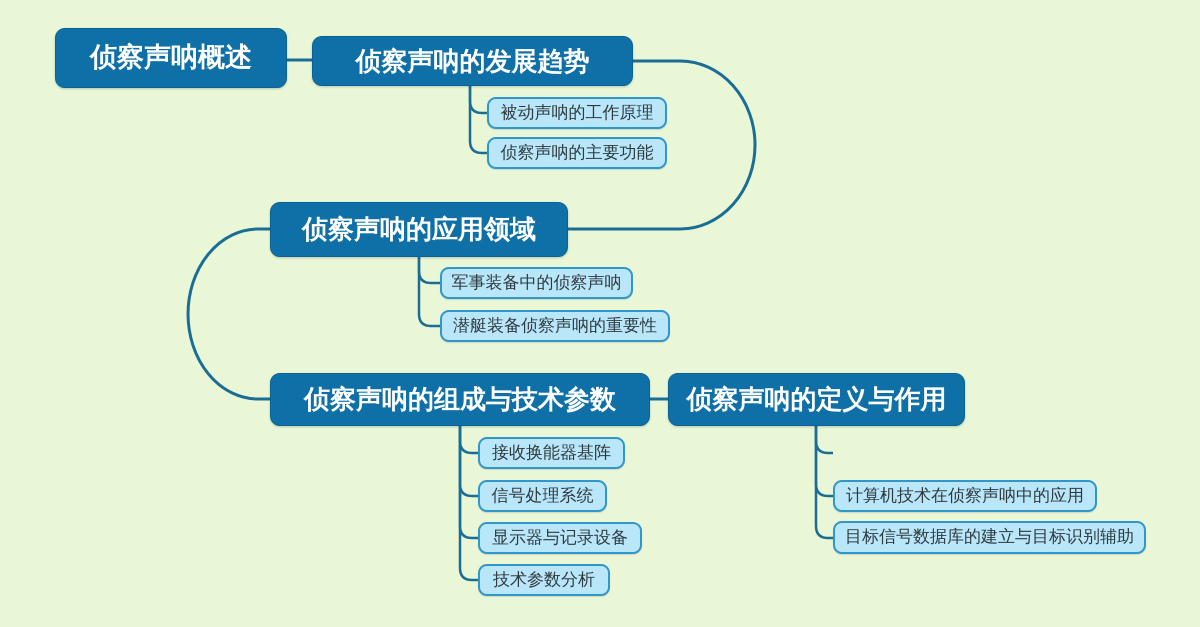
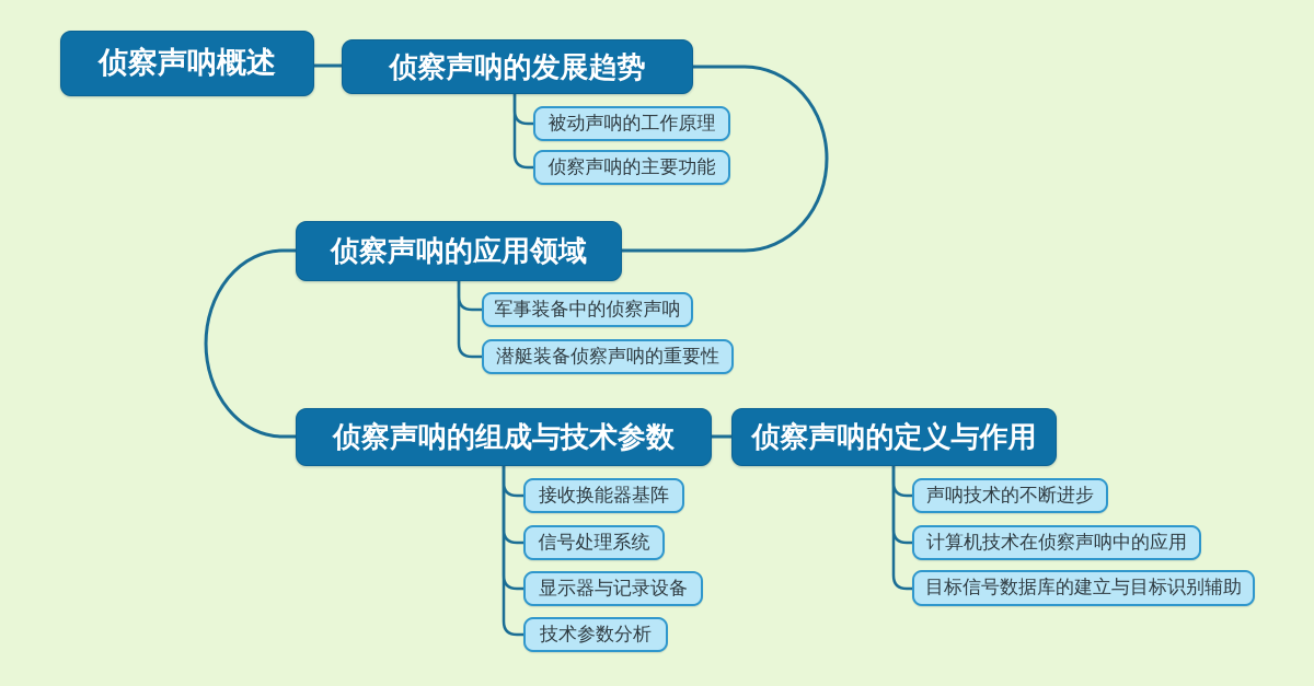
  侦察声呐概述
  侦察声呐的发展趋势
  被动声呐的工作原理
  侦察声呐的主要功能
  侦察声呐的应用领域
  军事装备中的侦察声呐
  潜艇装备侦察声呐的重要性
  侦察声呐的组成与技术参数
  接收换能器基阵
  信号处理系统
  显示器与记录设备
  技术参数分析
  侦察声呐的定义与作用
+ 声呐技术的不断进步
  计算机技术在侦察声呐中的应用
  目标信号数据库的建立与目标识别辅助
